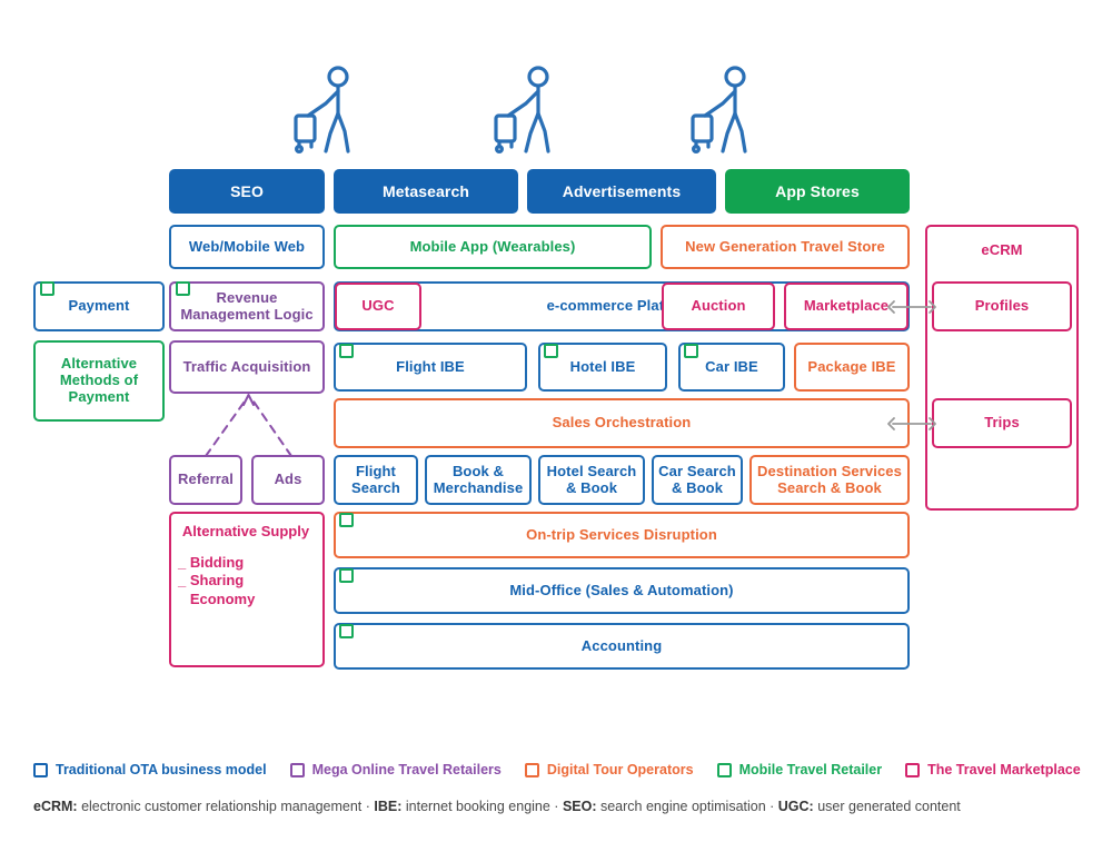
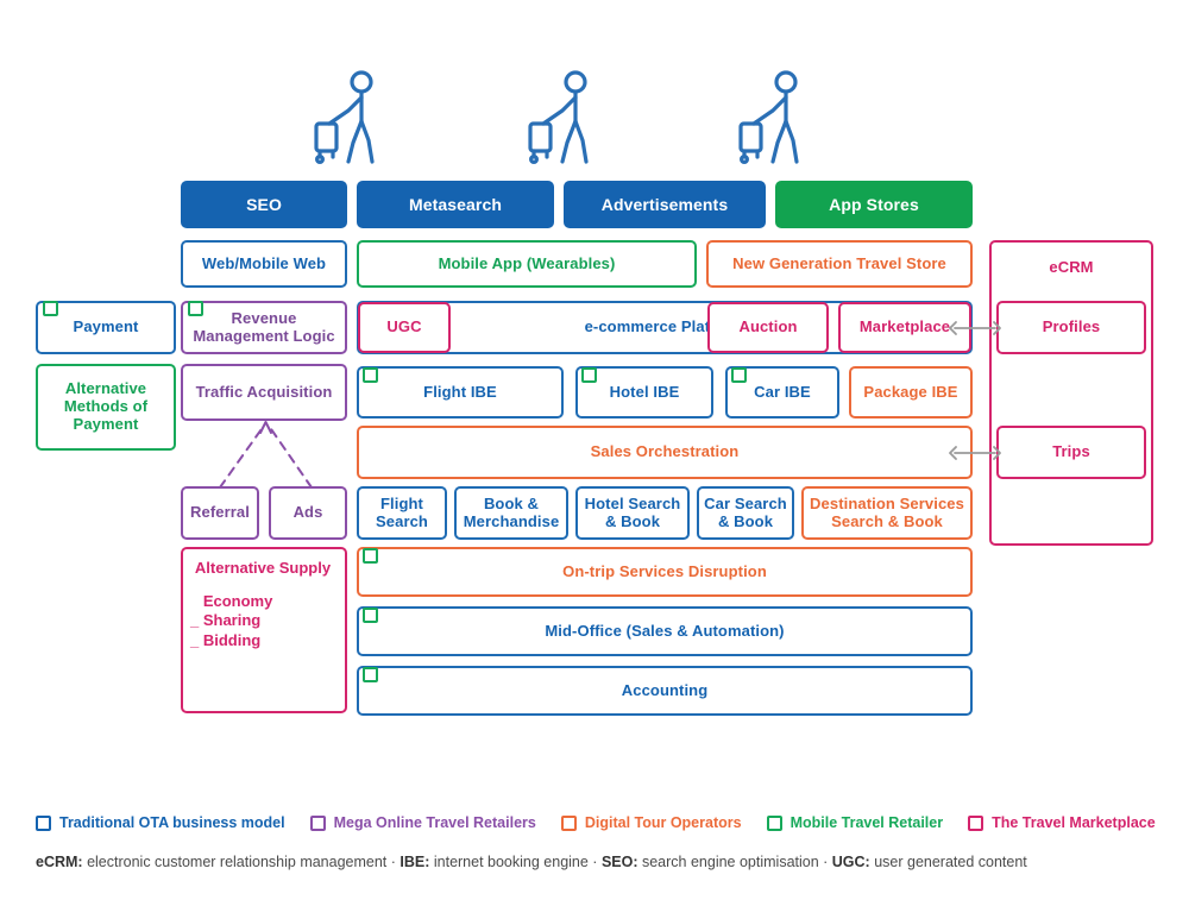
  SEO
  Metasearch
  Advertisements
  App Stores
  Web/Mobile Web
  Mobile App (Wearables)
  New Generation Travel Store
  eCRM
  Payment
  Revenue
  Management Logic
  e-commerce Pla
  UGC
  Auction
  Marketplace
  Profiles
  Alternative
  Methods of
  Payment
  Traffic Acquisition
  Flight IBE
  Hotel IBE
  Car IBE
  Package IBE
  Sales Orchestration
  Trips
  Referral
  Ads
  Flight
  Search
  Book &
  Merchandise
  Hotel Search
  & Book
  Car Search
  & Book
  Destination Services
  Search & Book
  Alternative Supply
- _ Bidding
+ Economy
  _ Sharing
- Economy
+ _ Bidding
  On-trip Services Disruption
  Mid-Office (Sales & Automation)
  Accounting
  Traditional OTA business model
  Mega Online Travel Retailers
  Digital Tour Operators
  Mobile Travel Retailer
  The Travel Marketplace
  eCRM: electronic customer relationship management · IBE: internet booking engine · SEO: search engine optimisation · UGC: user generated content
